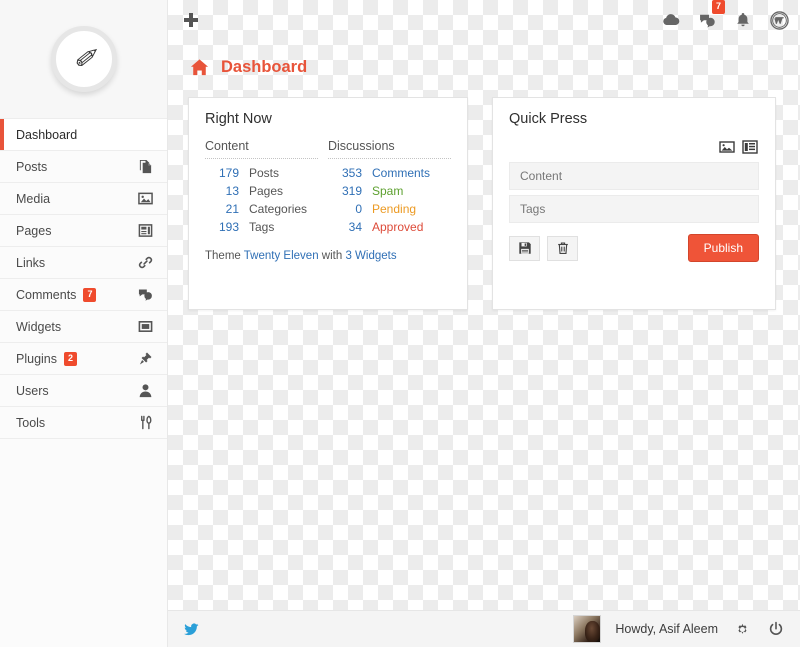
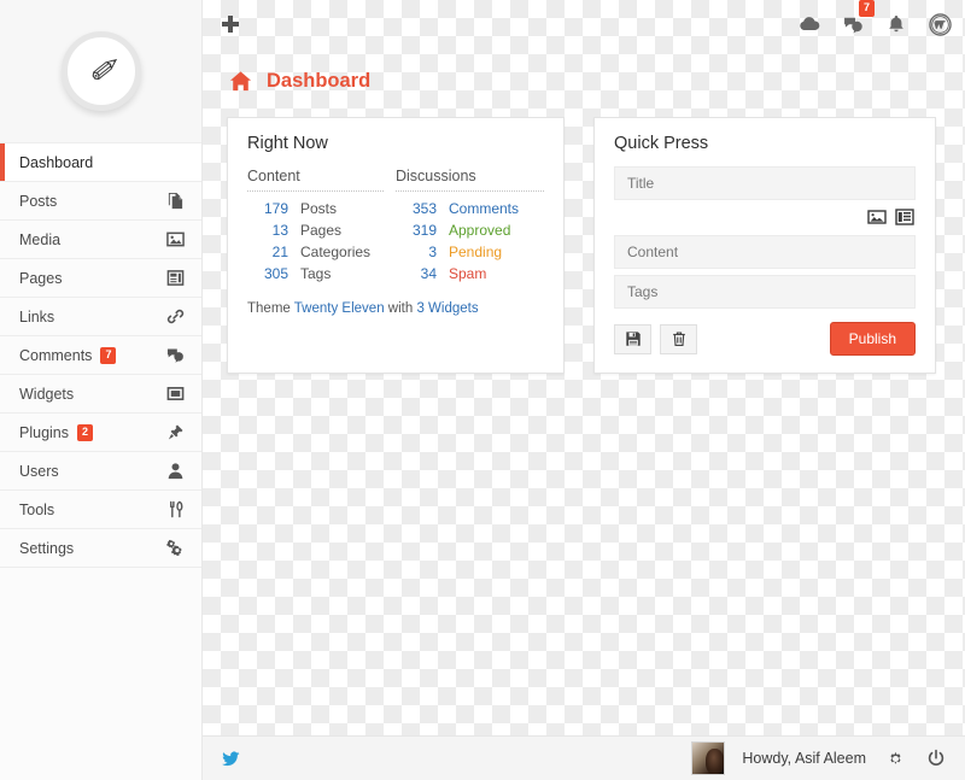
  ✐
  Dashboard
  Posts
  Media
  Pages
  Links
  Comments
  7
  Widgets
  Plugins
  2
  Users
  Tools
+ Settings
  7
  Dashboard
  Right Now
  Content
  179
  Posts
  13
  Pages
  21
  Categories
- 193
+ 305
  Tags
  Discussions
  353
  Comments
  319
- Spam
+ Approved
- 0
+ 3
  Pending
  34
- Approved
+ Spam
  Theme Twenty Eleven with 3 Widgets
  Quick Press
+ Title
  Content
  Tags
  Publish
  Howdy, Asif Aleem
